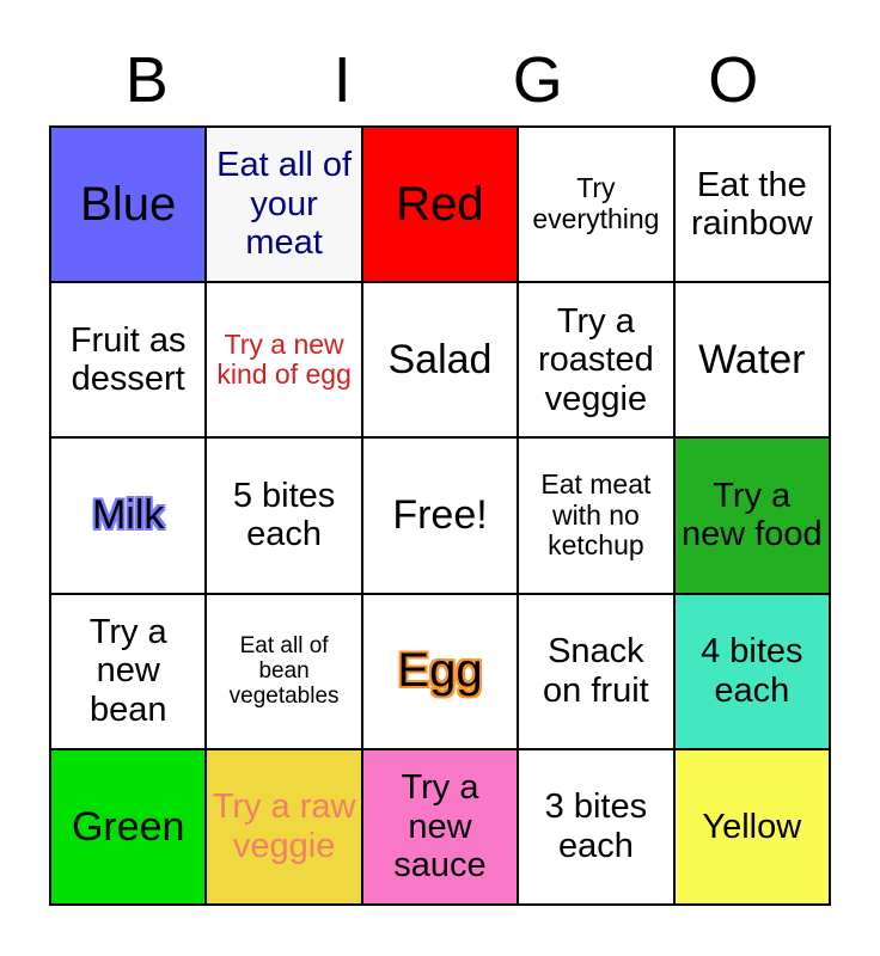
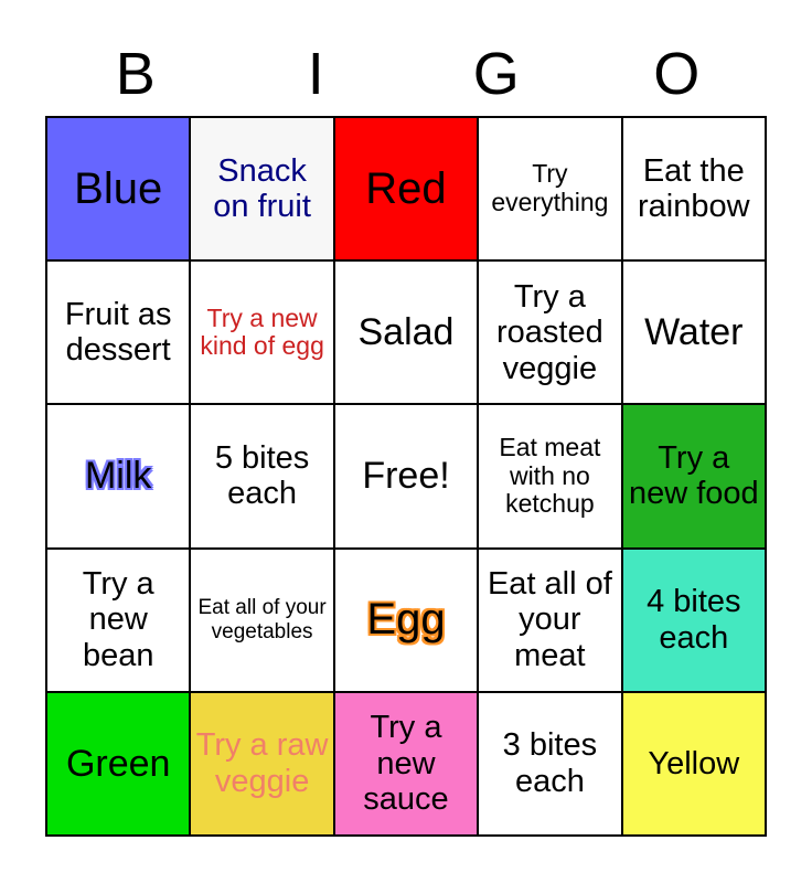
  B
  I
  G
  O
  Blue
- Eat all of your meat
+ Snack on fruit
  Red
  Try everything
  Eat the rainbow
  Fruit as dessert
  Try a new kind of egg
  Salad
  Try a roasted veggie
  Water
  Milk
  5 bites each
  Free!
  Eat meat with no ketchup
  Try a new food
  Try a new bean
- Eat all of bean vegetables
+ Eat all of your vegetables
  Egg
- Snack on fruit
+ Eat all of your meat
  4 bites each
  Green
  Try a raw veggie
  Try a new sauce
  3 bites each
  Yellow
